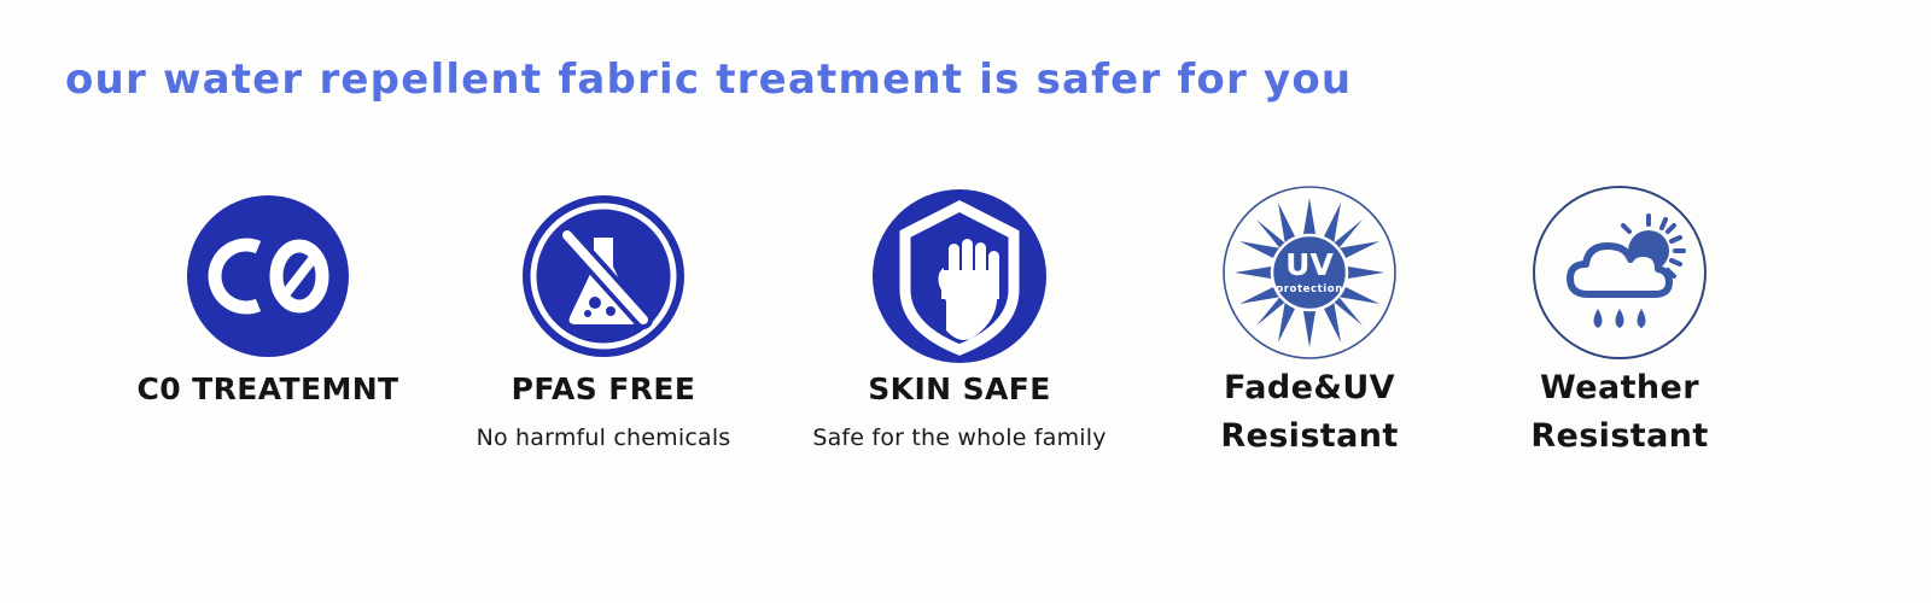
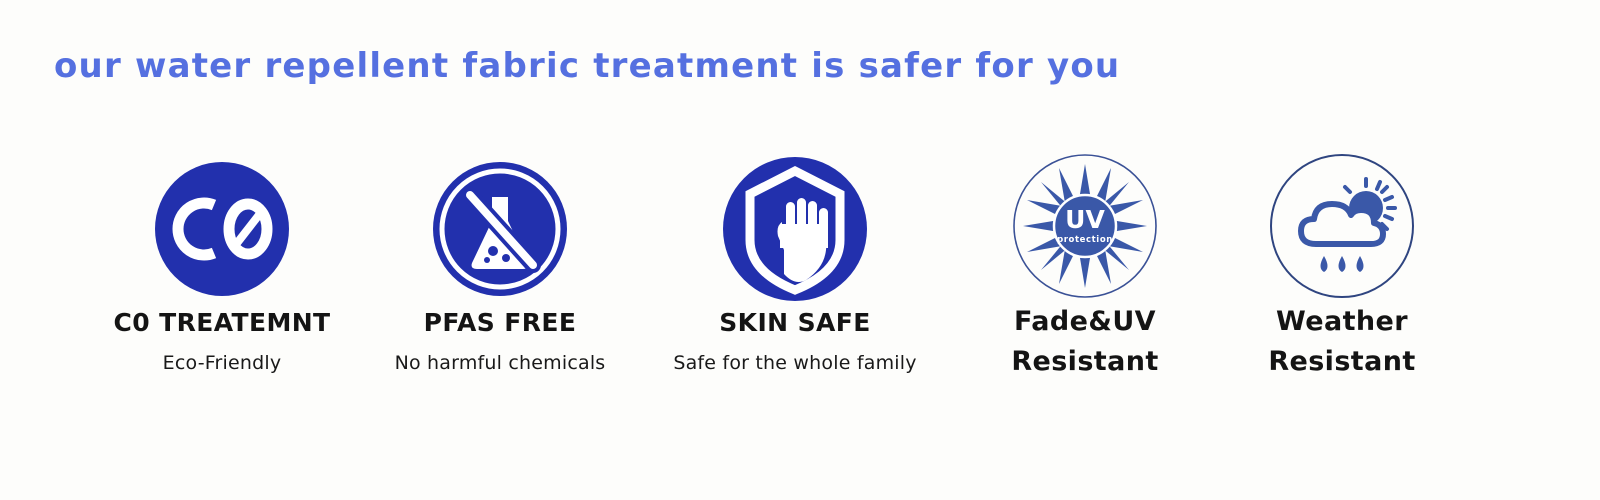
  our water repellent fabric treatment is safer for you
  C0 TREATEMNT
+ Eco-Friendly
  PFAS FREE
  No harmful chemicals
  SKIN SAFE
  Safe for the whole family
  UV
  protection
  Fade&UV
  Resistant
  Weather
  Resistant
